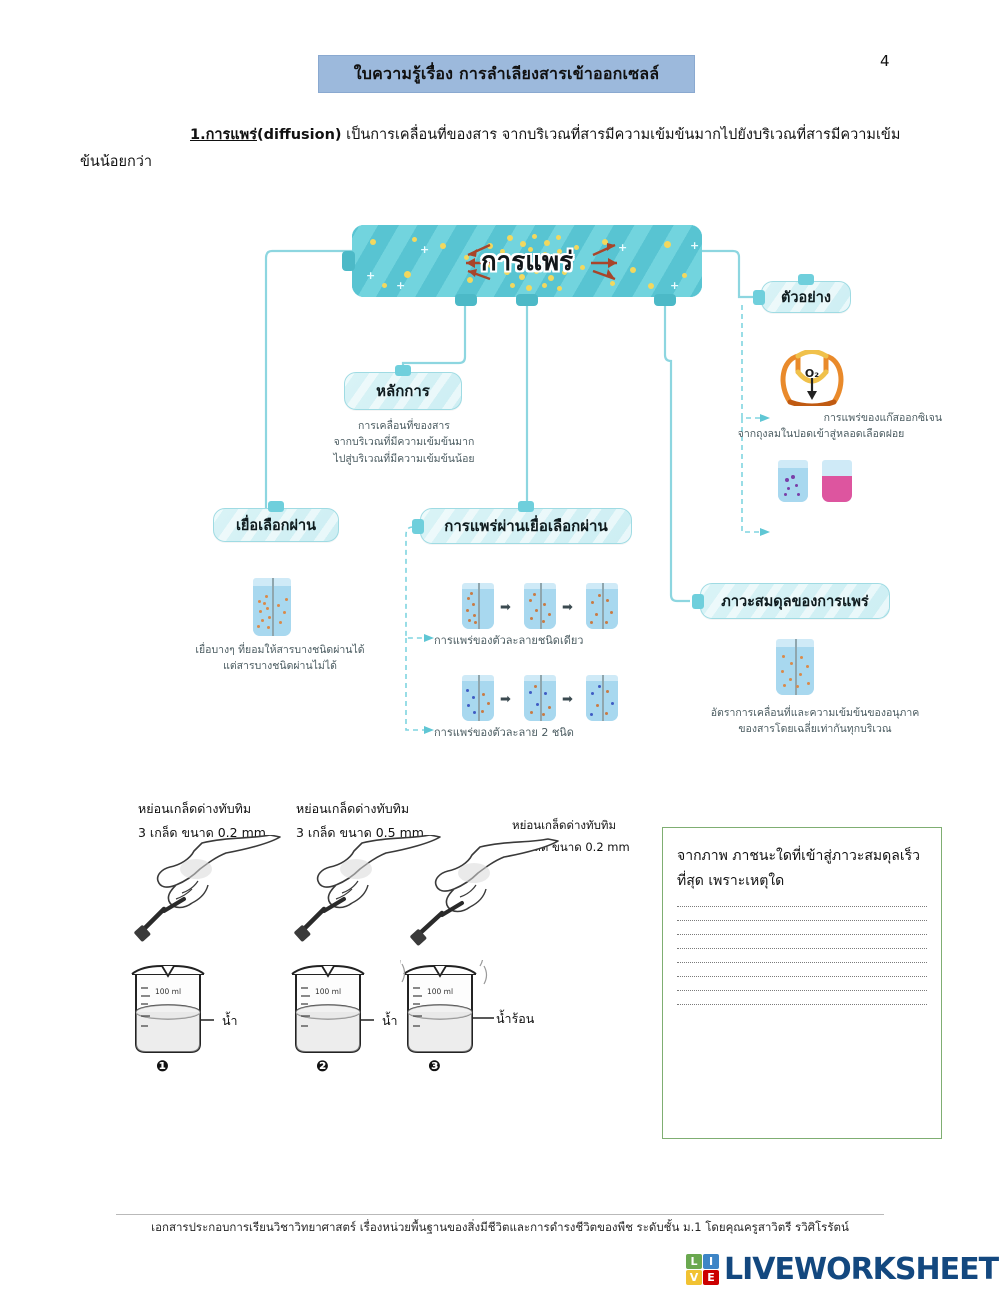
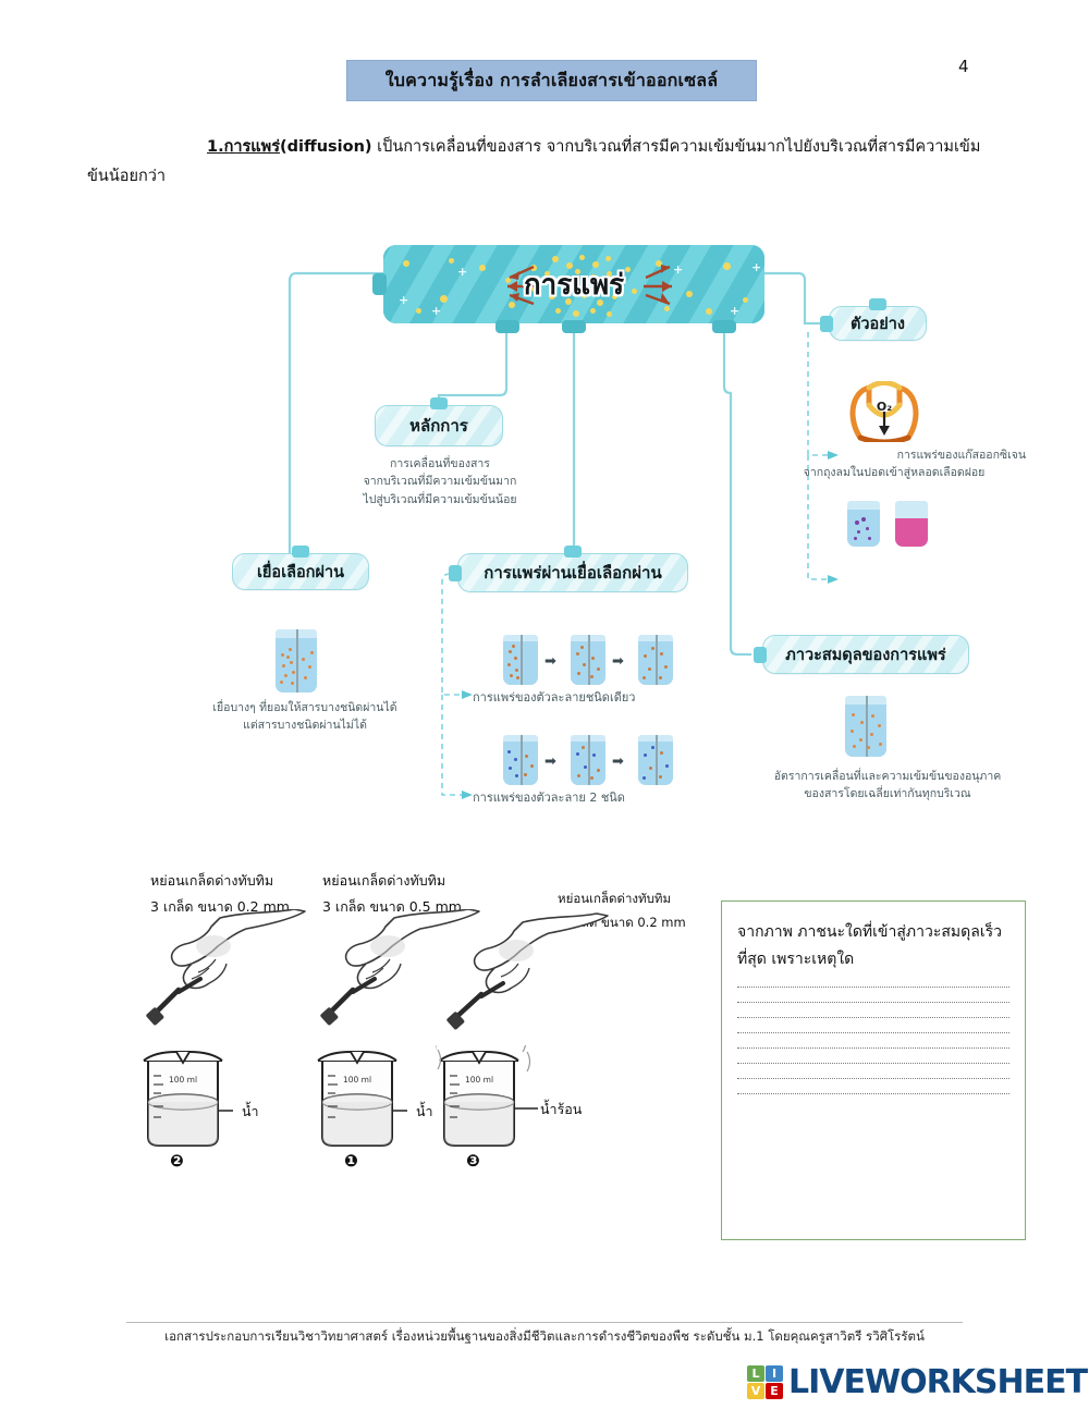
  ใบความรู้เรื่อง การลำเลียงสารเข้าออกเซลล์
  4
  1.การแพร่(diffusion) เป็นการเคลื่อนที่ของสาร จากบริเวณที่สารมีความเข้มข้นมากไปยังบริเวณที่สารมีความเข้มข้นน้อยกว่า
  +
  +
  +
  +
  +
  +
  การแพร่
  หลักการ
  การเคลื่อนที่ของสาร
  จากบริเวณที่มีความเข้มข้นมาก
  ไปสู่บริเวณที่มีความเข้มข้นน้อย
  เยื่อเลือกผ่าน
  เยื่อบางๆ ที่ยอมให้สารบางชนิดผ่านได้
  แต่สารบางชนิดผ่านไม่ได้
  การแพร่ผ่านเยื่อเลือกผ่าน
  ➡
  ➡
  การแพร่ของตัวละลายชนิดเดียว
  ➡
  ➡
  การแพร่ของตัวละลาย 2 ชนิด
  ตัวอย่าง
  O₂
  การแพร่ของแก๊สออกซิเจน
  จากถุงลมในปอดเข้าสู่หลอดเลือดฝอย
  ภาวะสมดุลของการแพร่
  อัตราการเคลื่อนที่และความเข้มข้นของอนุภาค
  ของสารโดยเฉลี่ยเท่ากันทุกบริเวณ
  หย่อนเกล็ดด่างทับทิม
  3 เกล็ด ขนาด 0.2 mm
  100 ml
  น้ำ
- ❶
+ ❷
  หย่อนเกล็ดด่างทับทิม
  3 เกล็ด ขนาด 0.5 mm
  100 ml
  น้ำ
- ❷
+ ❶
  หย่อนเกล็ดด่างทับทิม
  100 ml
  น้ำร้อน
  ❸
  จากภาพ ภาชนะใดที่เข้าสู่ภาวะสมดุลเร็วที่สุด เพราะเหตุใด
  เอกสารประกอบการเรียนวิชาวิทยาศาสตร์ เรื่องหน่วยพื้นฐานของสิ่งมีชีวิตและการดำรงชีวิตของพืช ระดับชั้น ม.1 โดยคุณครูสาวิตรี รวิศิโรรัตน์
  L
  I
  V
  E
  LIVEWORKSHEET
